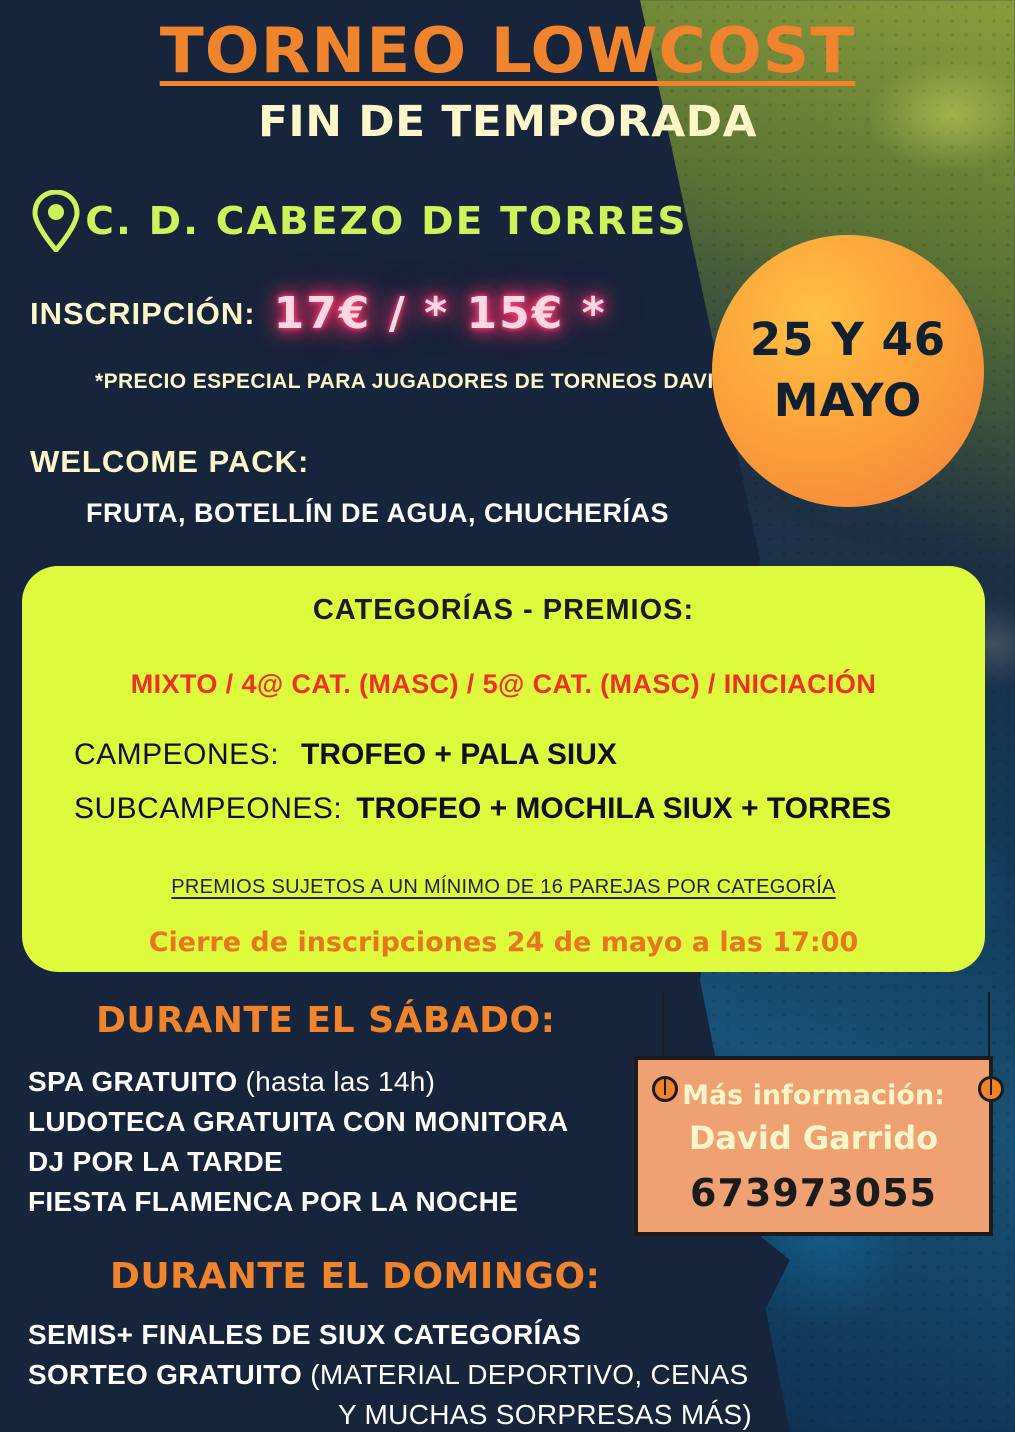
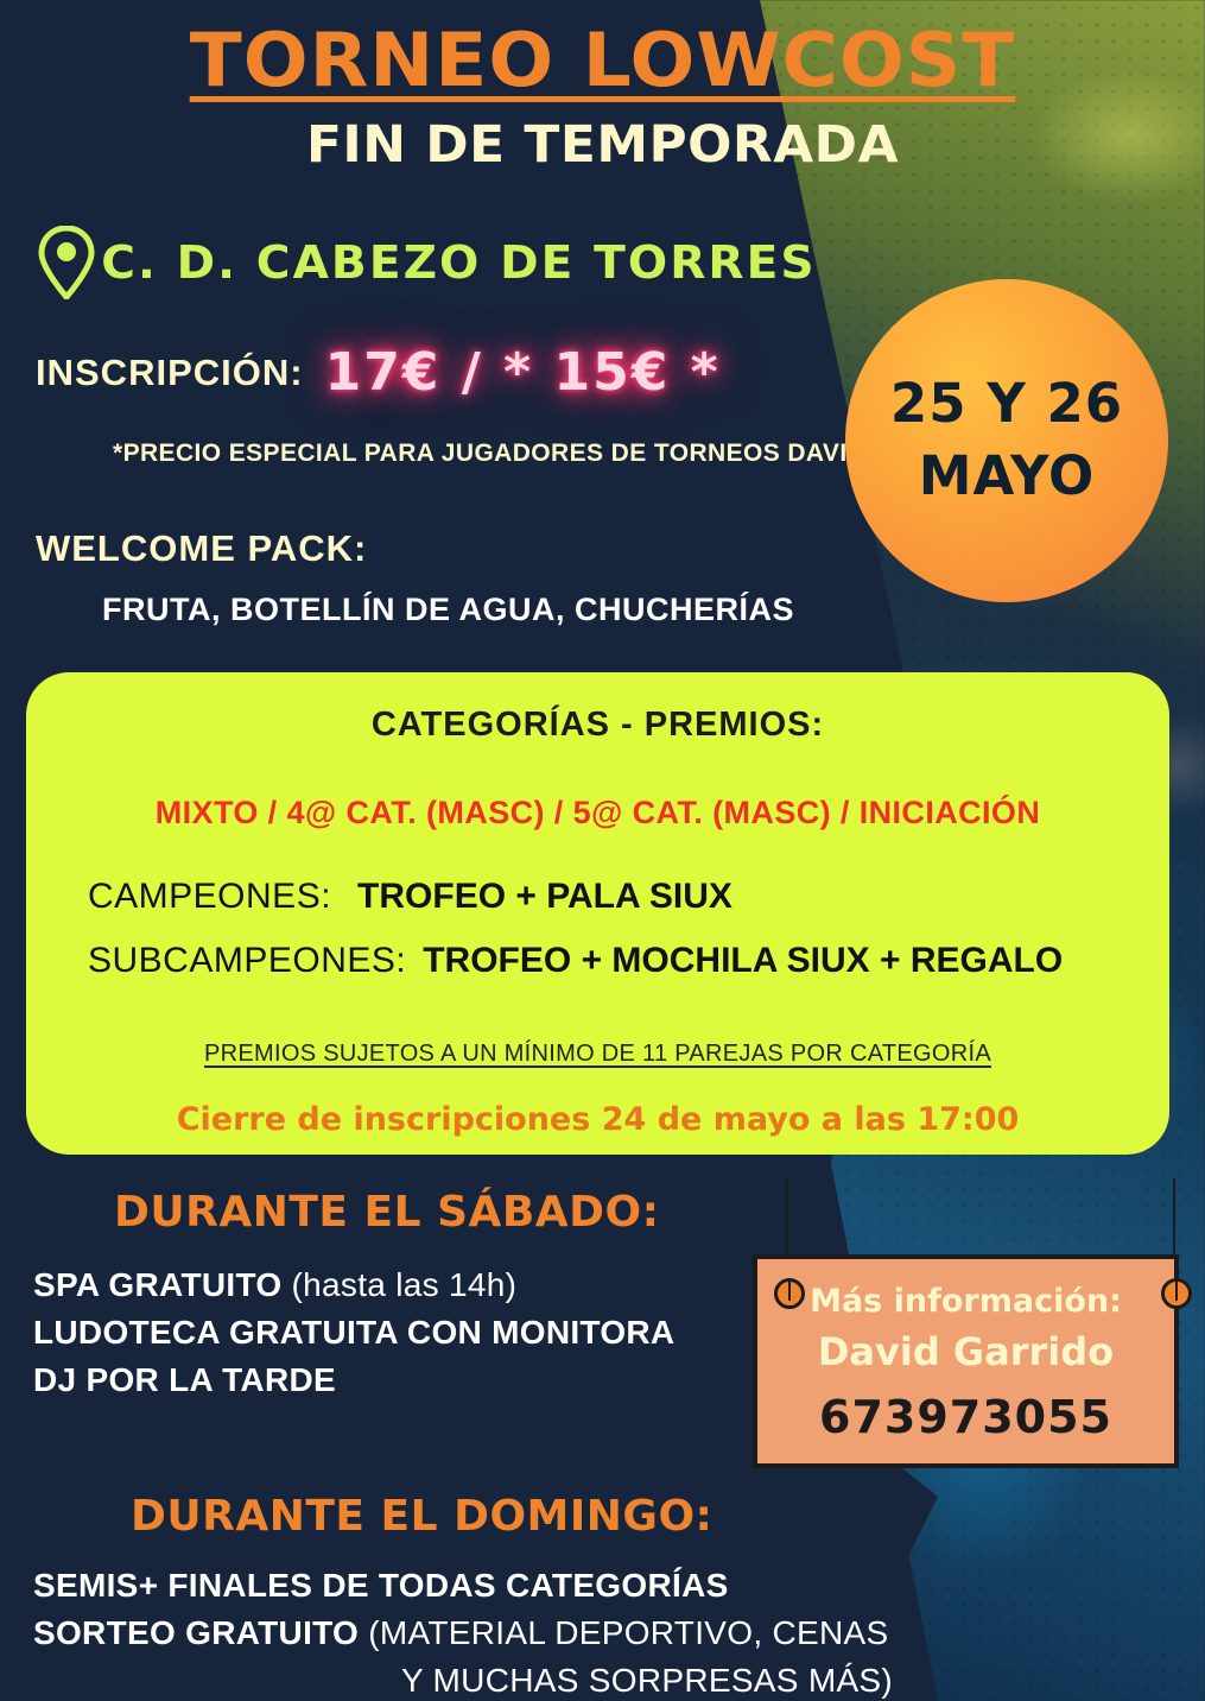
  TORNEO LOWCOST
  FIN DE TEMPORADA
  C. D. CABEZO DE TORRES
- 25 Y 46
+ 25 Y 26
  MAYO
  INSCRIPCIÓN:
  17€ / * 15€ *
  *PRECIO ESPECIAL PARA JUGADORES DE TORNEOS DAVI
  WELCOME PACK:
  FRUTA, BOTELLÍN DE AGUA, CHUCHERÍAS
  CATEGORÍAS - PREMIOS:
  MIXTO / 4@ CAT. (MASC) / 5@ CAT. (MASC) / INICIACIÓN
  CAMPEONES:
  TROFEO + PALA SIUX
  SUBCAMPEONES:
- TROFEO + MOCHILA SIUX + TORRES
+ TROFEO + MOCHILA SIUX + REGALO
- PREMIOS SUJETOS A UN MÍNIMO DE 16 PAREJAS POR CATEGORÍA
+ PREMIOS SUJETOS A UN MÍNIMO DE 11 PAREJAS POR CATEGORÍA
  Cierre de inscripciones 24 de mayo a las 17:00
  DURANTE EL SÁBADO:
  SPA GRATUITO (hasta las 14h)
  LUDOTECA GRATUITA CON MONITORA
  DJ POR LA TARDE
- FIESTA FLAMENCA POR LA NOCHE
  DURANTE EL DOMINGO:
- SEMIS+ FINALES DE SIUX CATEGORÍAS
+ SEMIS+ FINALES DE TODAS CATEGORÍAS
  SORTEO GRATUITO (MATERIAL DEPORTIVO, CENAS
  Y MUCHAS SORPRESAS MÁS)
  Más información:
  David Garrido
  673973055
